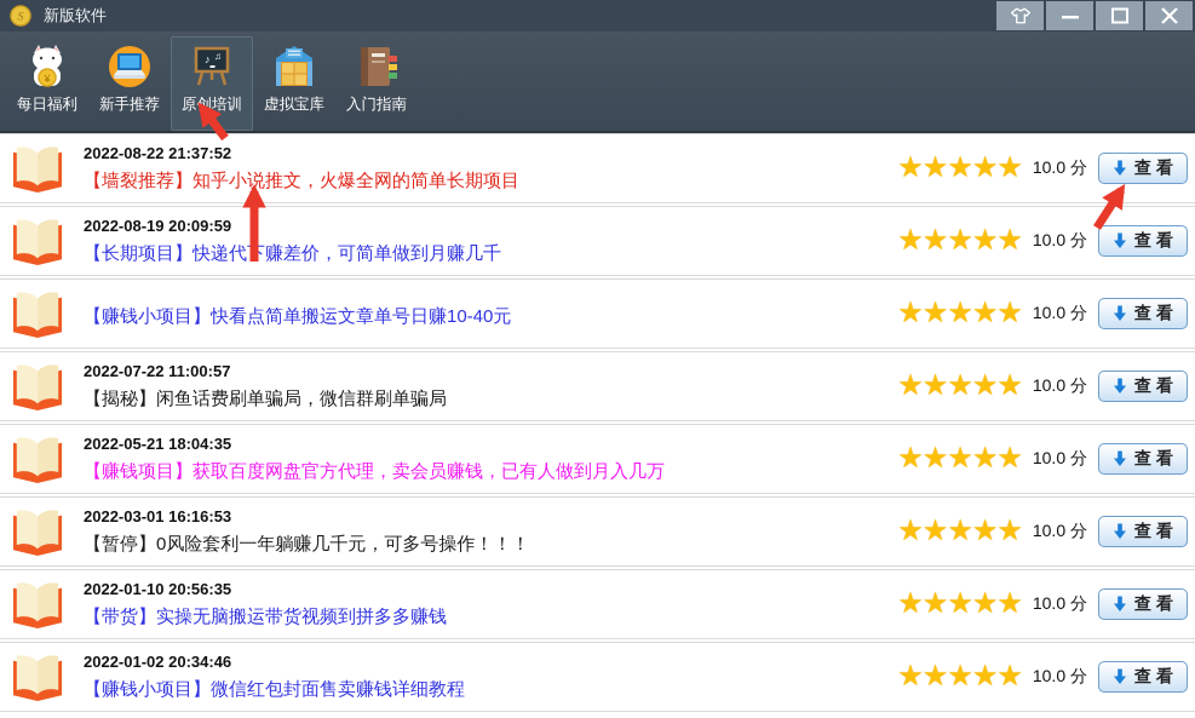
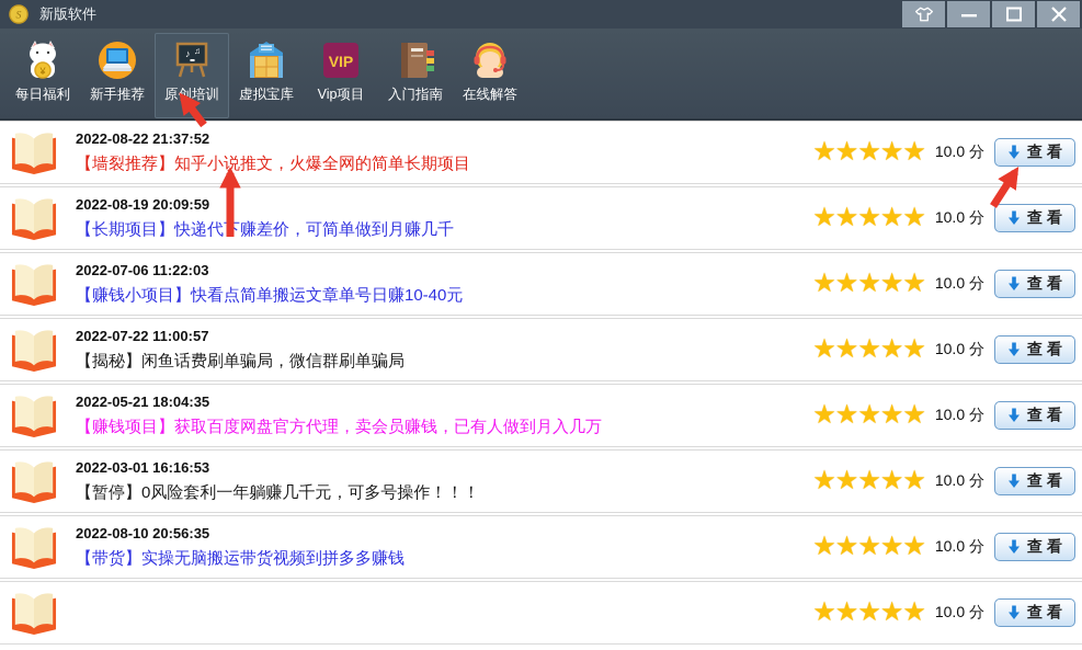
  S
  新版软件
  ¥
  每日福利
  新手推荐
  ♪
  ♫
  原创培训
  虚拟宝库
+ VIP
+ Vip项目
  入门指南
+ 在线解答
  2022-08-22 21:37:52
  【墙裂推荐】知乎小说推文，火爆全网的简单长期项目
  ★★★★★
  10.0 分
  查 看
  2022-08-19 20:09:59
  【长期项目】快递代赚差价，可简单做到月赚几千
  ★★★★★
  10.0 分
  查 看
+ 2022-07-06 11:22:03
  【赚钱小项目】快看点简单搬运文章单号日赚10-40元
  ★★★★★
  10.0 分
  查 看
  2022-07-22 11:00:57
  【揭秘】闲鱼话费刷单骗局，微信群刷单骗局
  ★★★★★
  10.0 分
  查 看
  2022-05-21 18:04:35
  【赚钱项目】获取百度网盘官方代理，卖会员赚钱，已有人做到月入几万
  ★★★★★
  10.0 分
  查 看
  2022-03-01 16:16:53
  【暂停】0风险套利一年躺赚几千元，可多号操作！！！
  ★★★★★
  10.0 分
  查 看
- 2022-01-10 20:56:35
+ 2022-08-10 20:56:35
  【带货】实操无脑搬运带货视频到拼多多赚钱
  ★★★★★
  10.0 分
  查 看
- 2022-01-02 20:34:46
- 【赚钱小项目】微信红包封面售卖赚钱详细教程
  ★★★★★
  10.0 分
  查 看
